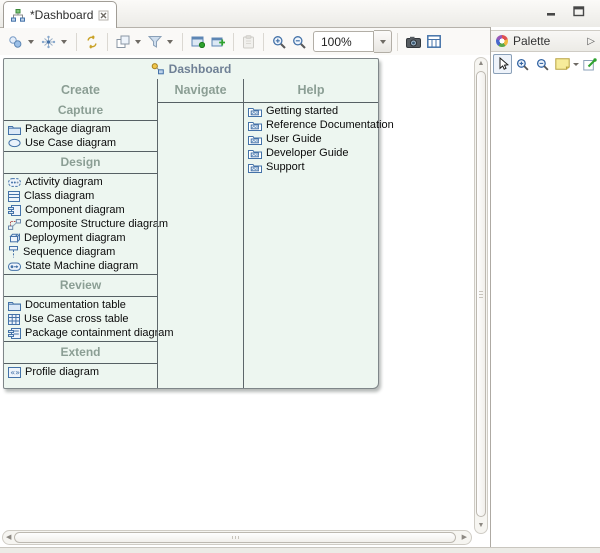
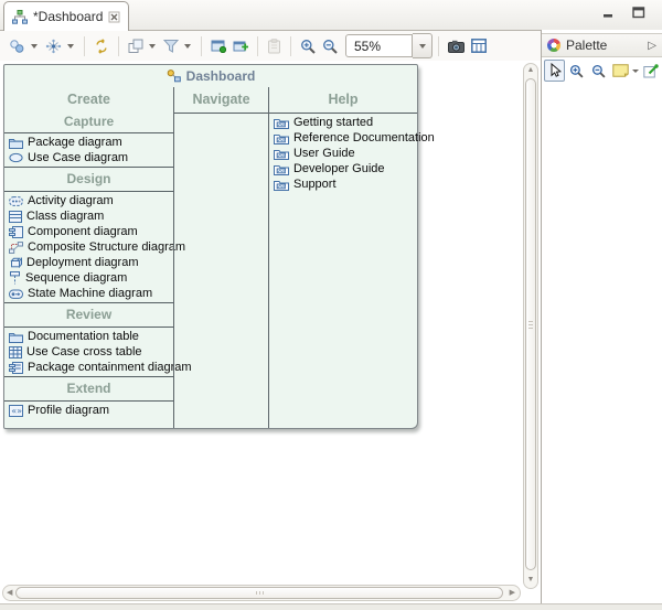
  *Dashboard
- 100%
+ 55%
  Dashboard
  Create
  Capture
  Package diagram
  Use Case diagram
  Design
  Activity diagram
  Class diagram
  Component diagram
  Composite Structure diagram
  Deployment diagram
  Sequence diagram
  State Machine diagram
  Review
  Documentation table
  Use Case cross table
  Package containment diagam
  Extend
  «»
  Profile diagram
  Navigate
  Help
  Getting started
  Reference Documentation
  User Guide
  Developer Guide
  Support
  Palette
  ▷
